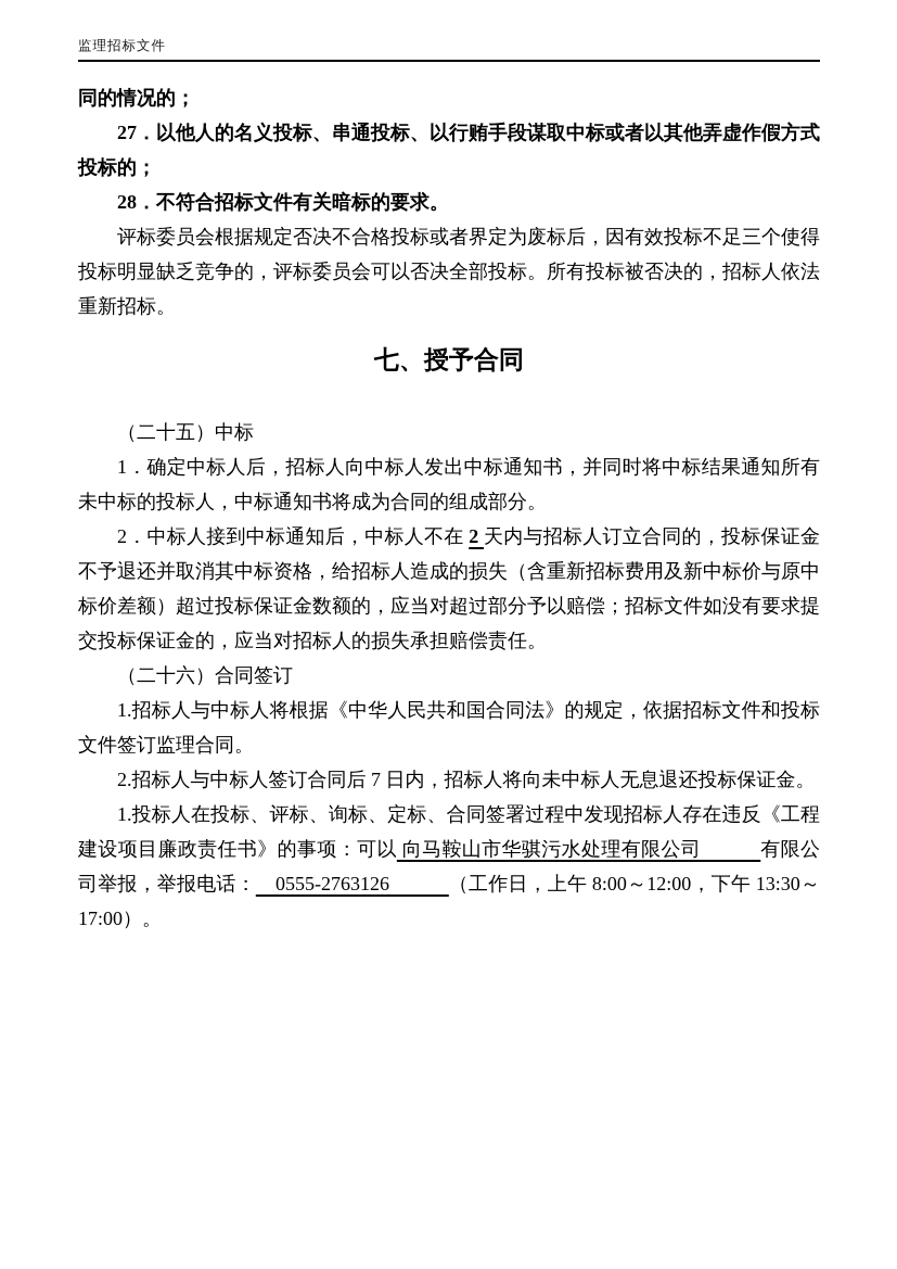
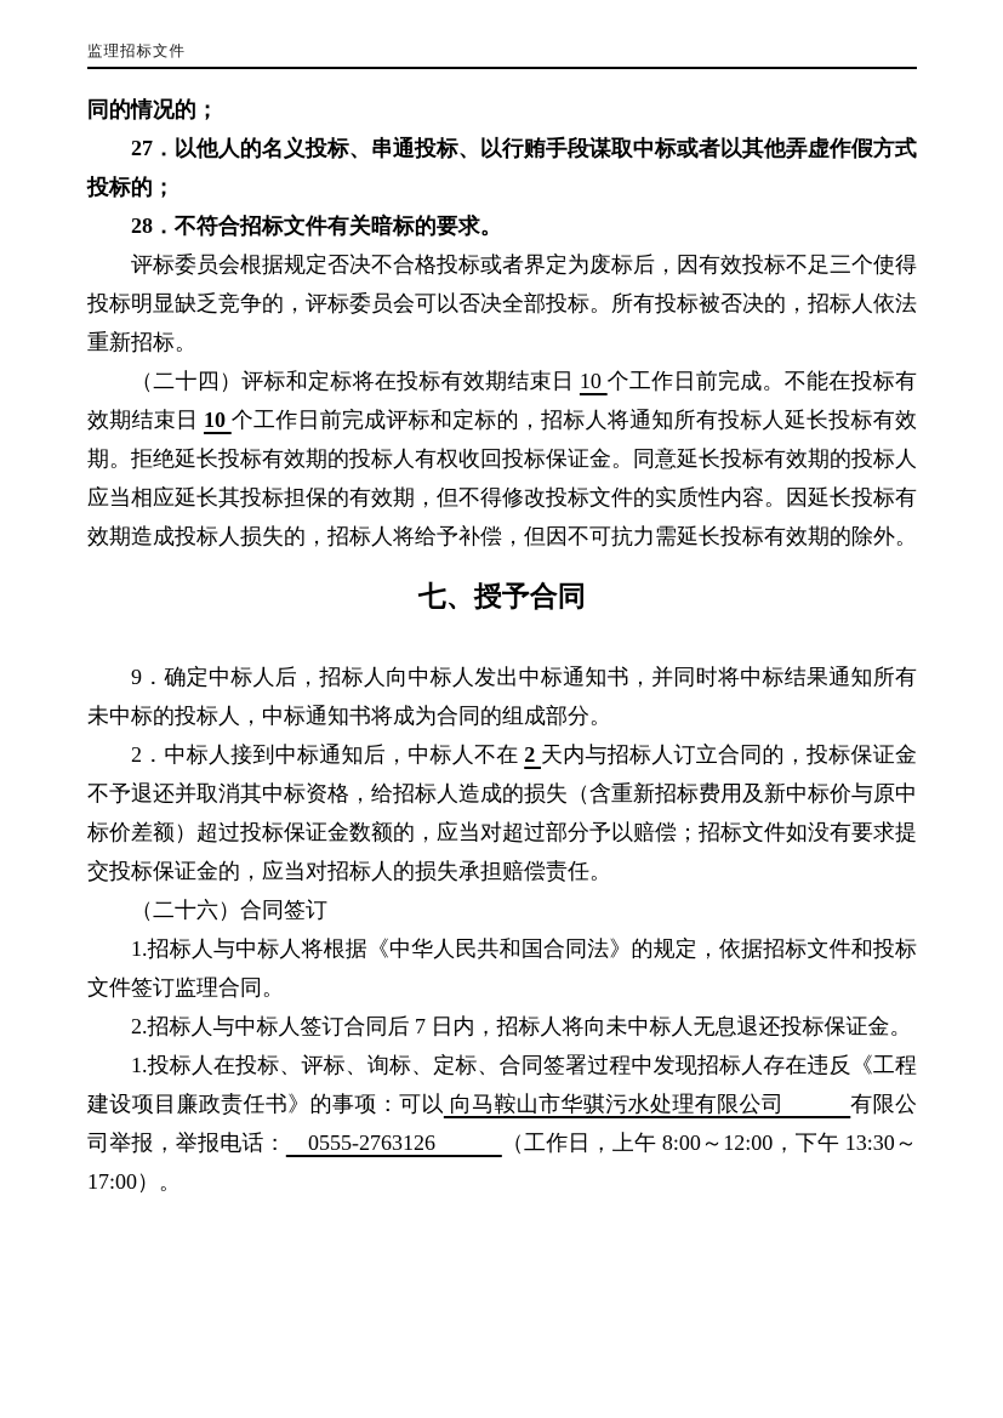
  监理招标文件
  同的情况的；
  27．以他人的名义投标、串通投标、以行贿手段谋取中标或者以其他弄虚作假方式投标的；
  28．不符合招标文件有关暗标的要求。
  评标委员会根据规定否决不合格投标或者界定为废标后，因有效投标不足三个使得投标明显缺乏竞争的，评标委员会可以否决全部投标。所有投标被否决的，招标人依法重新招标。
+ （二十四）评标和定标将在投标有效期结束日 10 个工作日前完成。不能在投标有效期结束日 10 个工作日前完成评标和定标的，招标人将通知所有投标人延长投标有效期。拒绝延长投标有效期的投标人有权收回投标保证金。同意延长投标有效期的投标人应当相应延长其投标担保的有效期，但不得修改投标文件的实质性内容。因延长投标有效期造成投标人损失的，招标人将给予补偿，但因不可抗力需延长投标有效期的除外。
  七、授予合同
- （二十五）中标
- 1．确定中标人后，招标人向中标人发出中标通知书，并同时将中标结果通知所有未中标的投标人，中标通知书将成为合同的组成部分。
+ 9．确定中标人后，招标人向中标人发出中标通知书，并同时将中标结果通知所有未中标的投标人，中标通知书将成为合同的组成部分。
  2．中标人接到中标通知后，中标人不在 2 天内与招标人订立合同的，投标保证金不予退还并取消其中标资格，给招标人造成的损失（含重新招标费用及新中标价与原中标价差额）超过投标保证金数额的，应当对超过部分予以赔偿；招标文件如没有要求提交投标保证金的，应当对招标人的损失承担赔偿责任。
  （二十六）合同签订
  1.招标人与中标人将根据《中华人民共和国合同法》的规定，依据招标文件和投标文件签订监理合同。
  2.招标人与中标人签订合同后 7 日内，招标人将向未中标人无息退还投标保证金。
  1.投标人在投标、评标、询标、定标、合同签署过程中发现招标人存在违反《工程建设项目廉政责任书》的事项：可以 向马鞍山市华骐污水处理有限公司 有限公司举报，举报电话： 0555-2763126 （工作日，上午 8:00～12:00，下午 13:30～17:00）。
